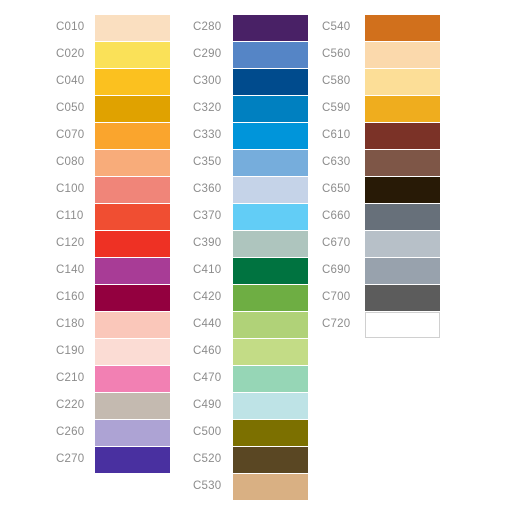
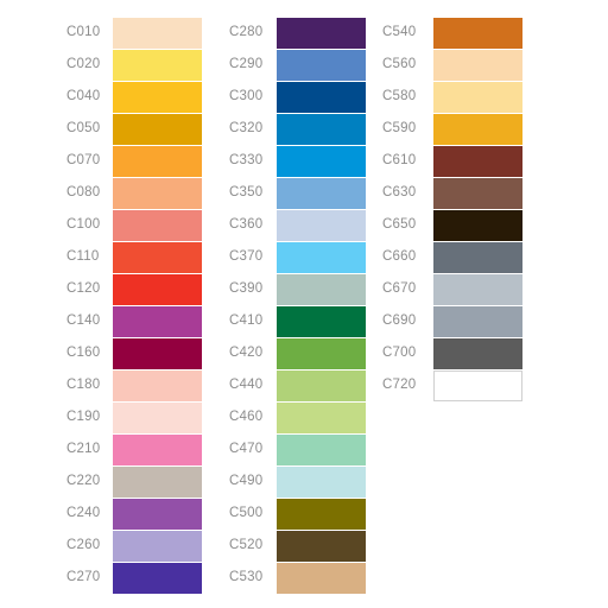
  C010
  C020
  C040
  C050
  C070
  C080
  C100
  C110
  C120
  C140
  C160
  C180
  C190
  C210
  C220
+ C240
  C260
  C270
  C280
  C290
  C300
  C320
  C330
  C350
  C360
  C370
  C390
  C410
  C420
  C440
  C460
  C470
  C490
  C500
  C520
  C530
  C540
  C560
  C580
  C590
  C610
  C630
  C650
  C660
  C670
  C690
  C700
  C720
